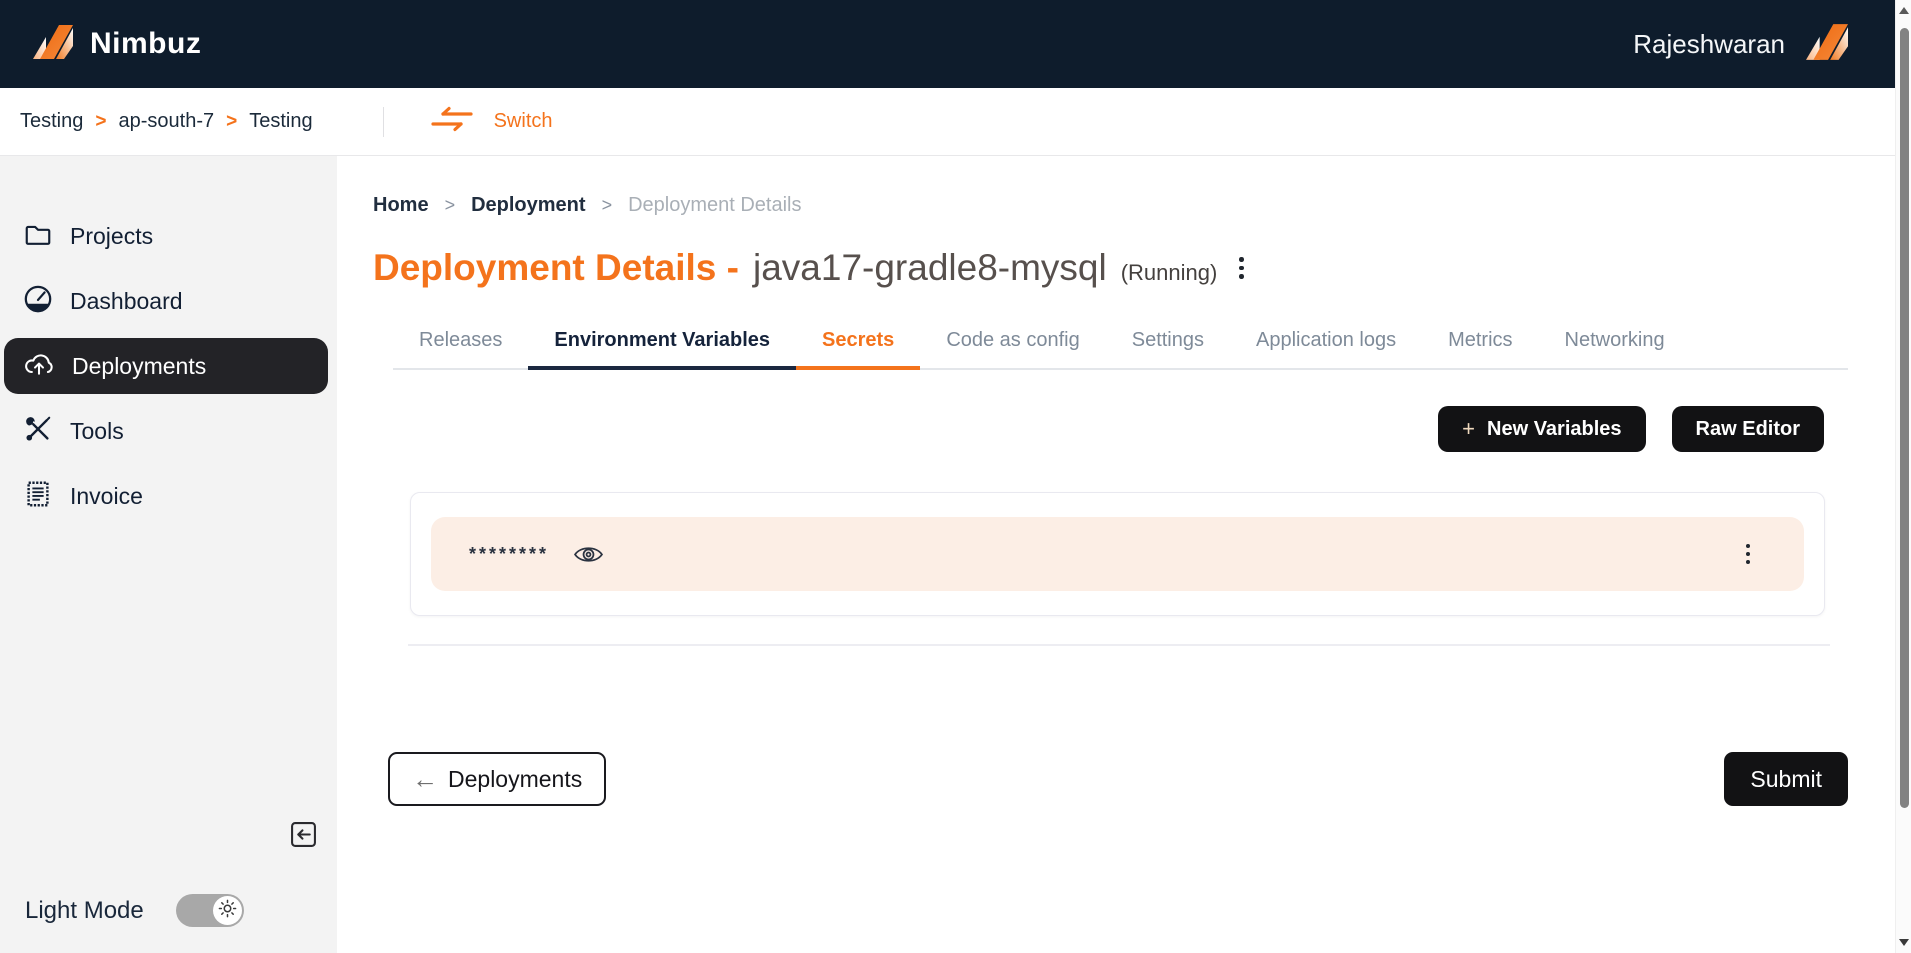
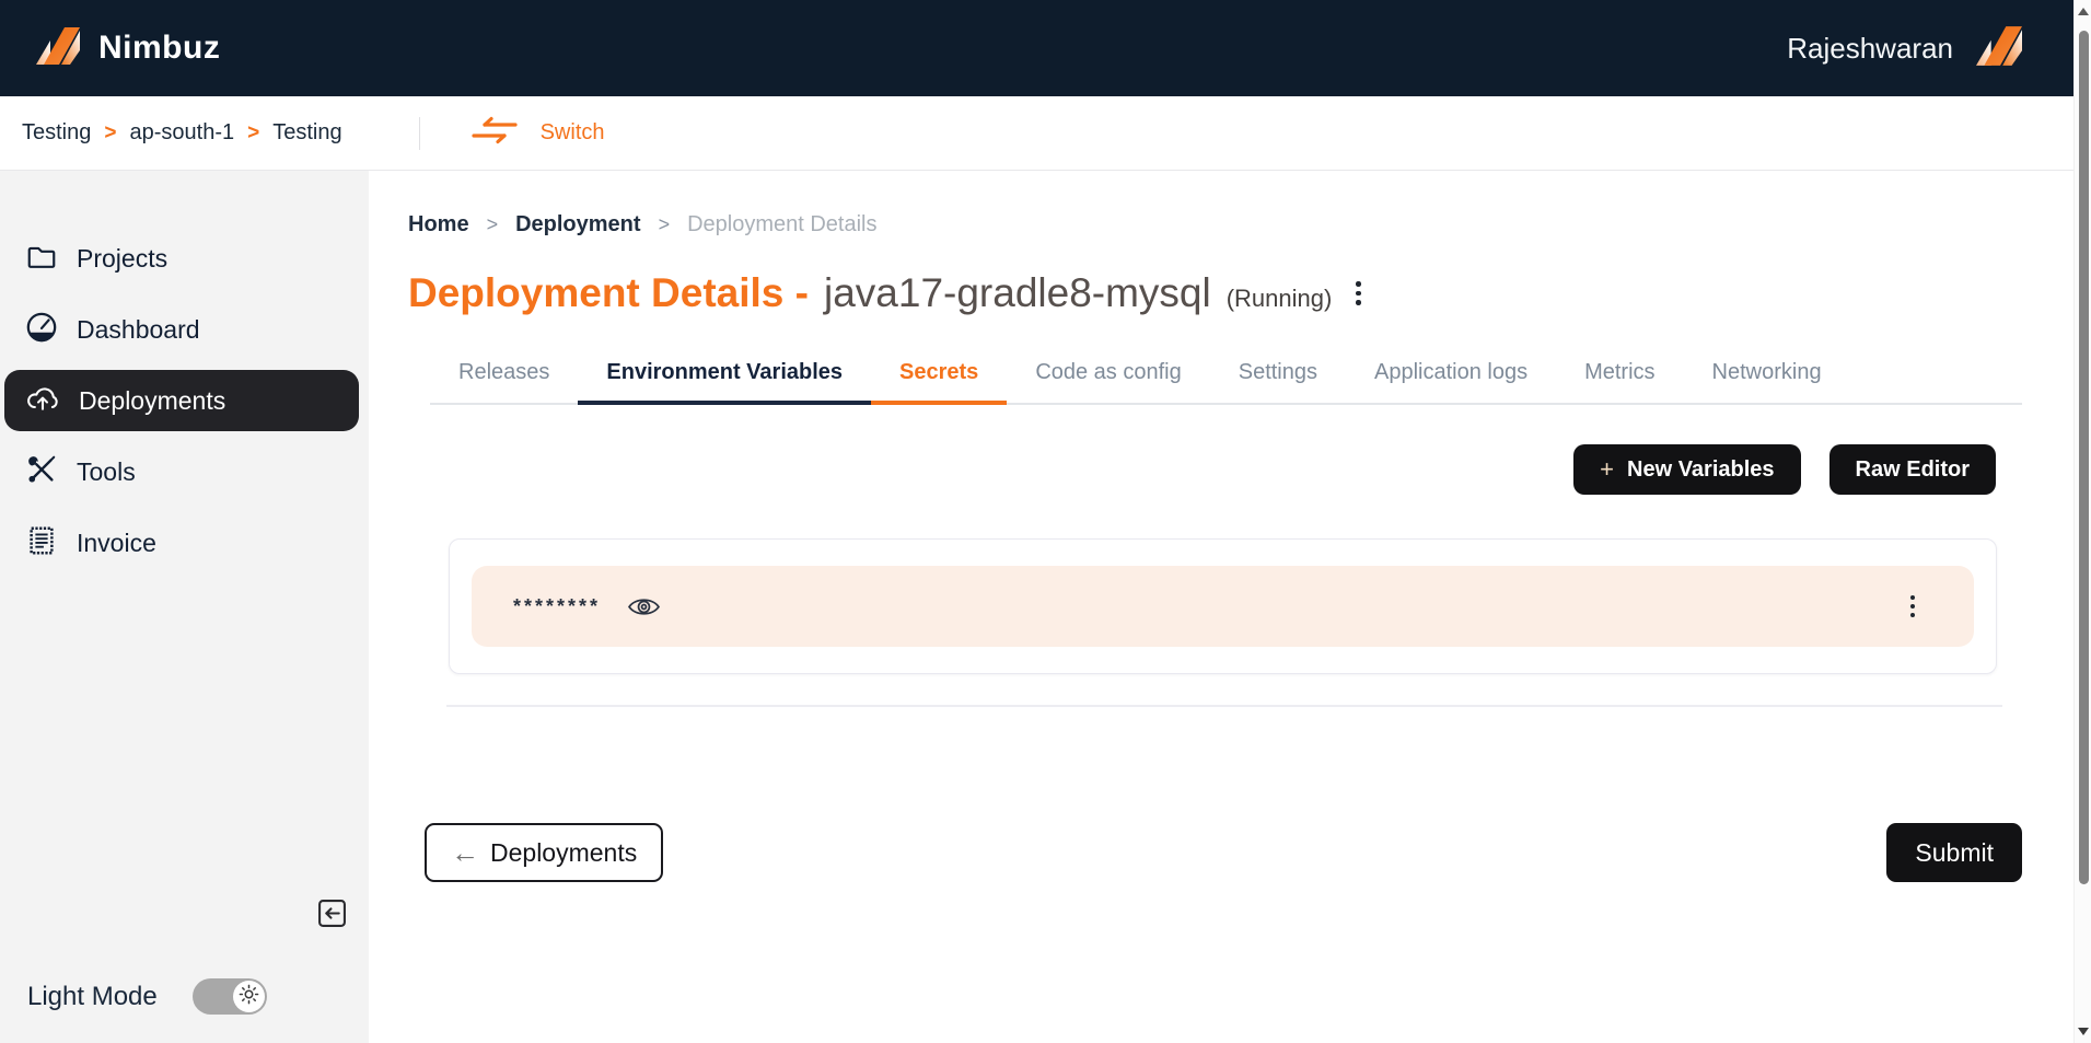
  Nimbuz
  Rajeshwaran
  Testing
  >
- ap-south-7
+ ap-south-1
  >
  Testing
  Switch
  Projects
  Dashboard
  Deployments
  Tools
  Invoice
  Light Mode
  Home
  >
  Deployment
  >
  Deployment Details
  Deployment Details -
  java17-gradle8-mysql
  (Running)
  Releases
  Environment Variables
  Secrets
  Code as config
  Settings
  Application logs
  Metrics
  Networking
  +
  New Variables
  Raw Editor
  ********
  ←
  Deployments
  Submit
